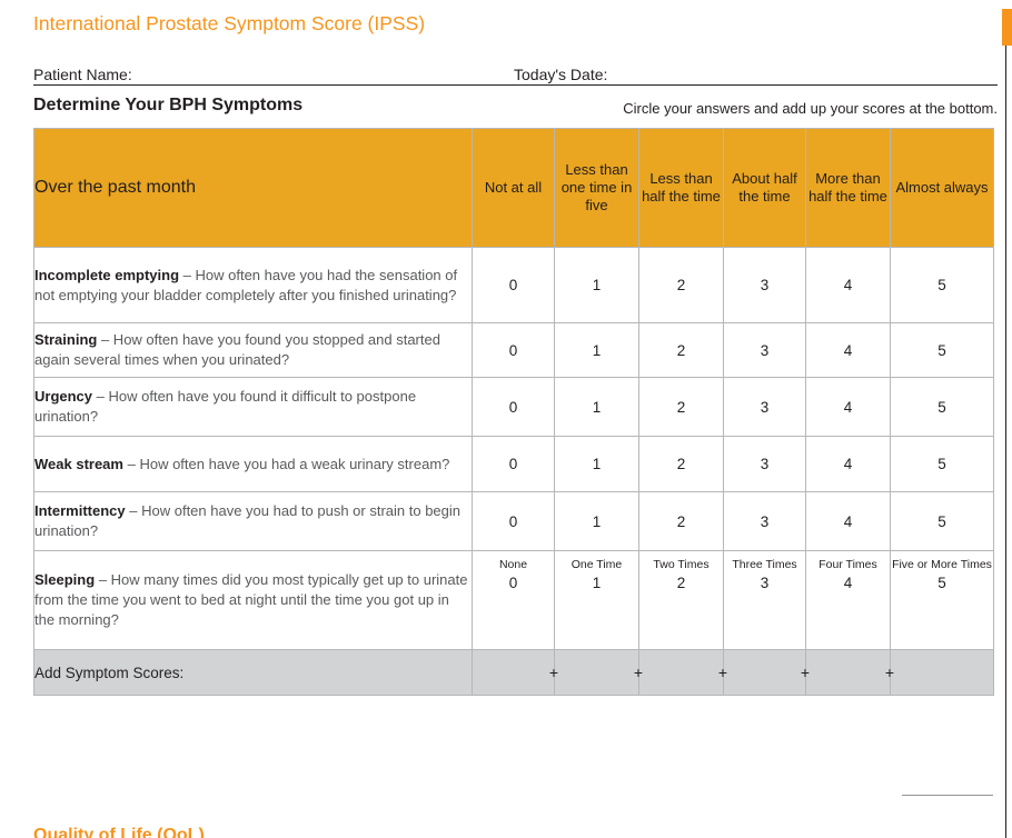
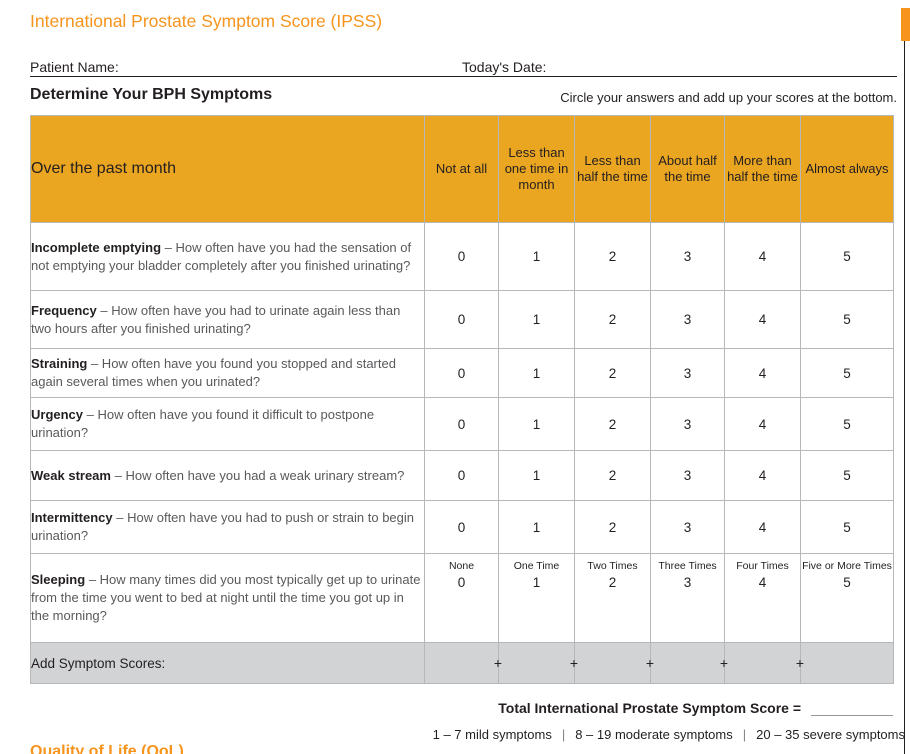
  International Prostate Symptom Score (IPSS)
  Patient Name:
  Today's Date:
  Determine Your BPH Symptoms
  Circle your answers and add up your scores at the bottom.
- Over the past month	Not at all	Less than one time in five	Less than half the time	About half the time	More than half the time	Almost always
+ Over the past month	Not at all	Less than one time in month	Less than half the time	About half the time	More than half the time	Almost always
  Incomplete emptying – How often have you had the sensation of not emptying your bladder completely after you finished urinating?	0	1	2	3	4	5
+ Frequency – How often have you had to urinate again less than two hours after you finished urinating?	0	1	2	3	4	5
  Straining – How often have you found you stopped and started again several times when you urinated?	0	1	2	3	4	5
  Urgency – How often have you found it difficult to postpone urination?	0	1	2	3	4	5
  Weak stream – How often have you had a weak urinary stream?	0	1	2	3	4	5
  Intermittency – How often have you had to push or strain to begin urination?	0	1	2	3	4	5
  Sleeping – How many times did you most typically get up to urinate from the time you went to bed at night until the time you got up in the morning?	None 0	One Time 1	Two Times 2	Three Times 3	Four Times 4	Five or More Times 5
  Add Symptom Scores:	+	+	+	+	+
+ Total International Prostate Symptom Score =
+ 1 – 7 mild symptoms | 8 – 19 moderate symptoms | 20 – 35 severe symptoms
  Quality of Life (QoL)
